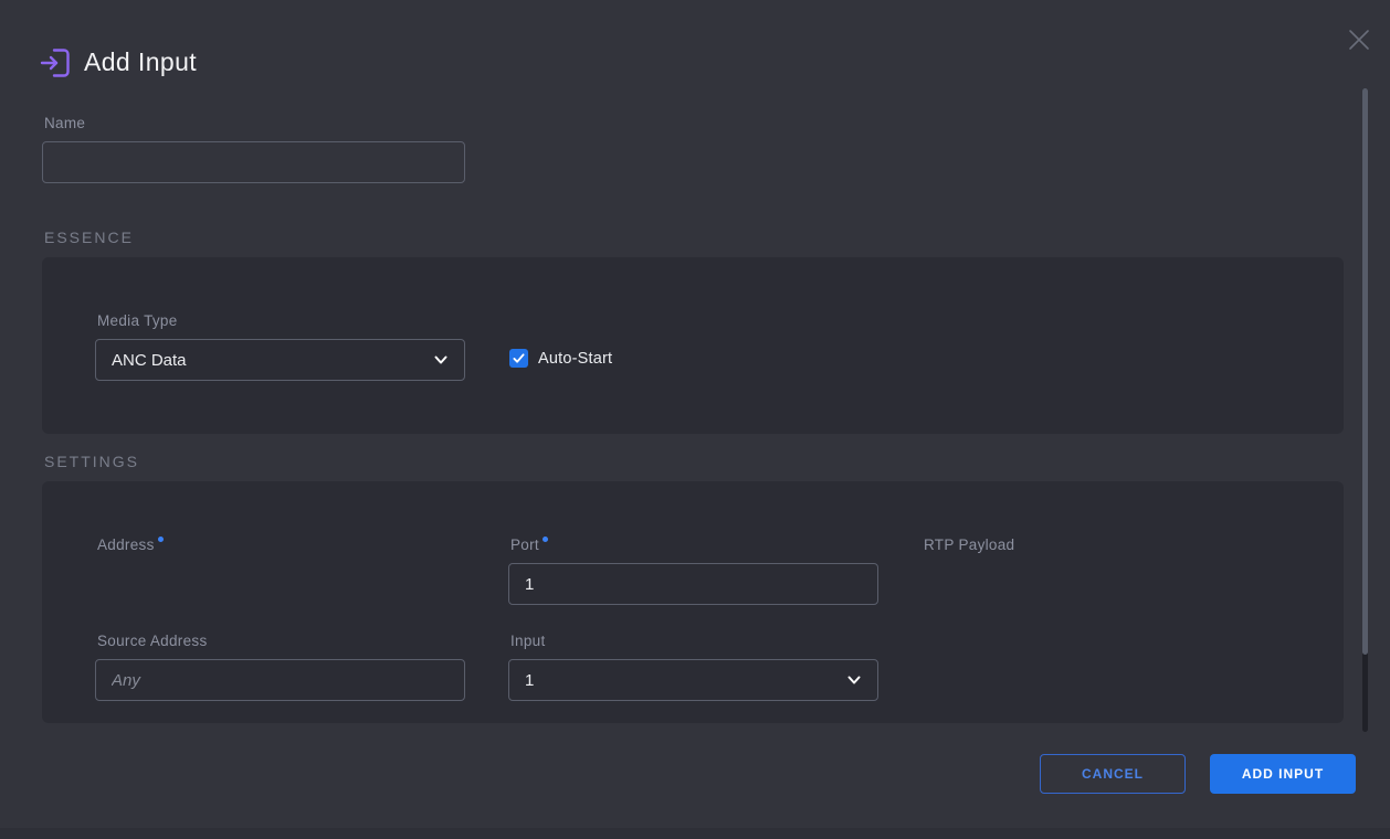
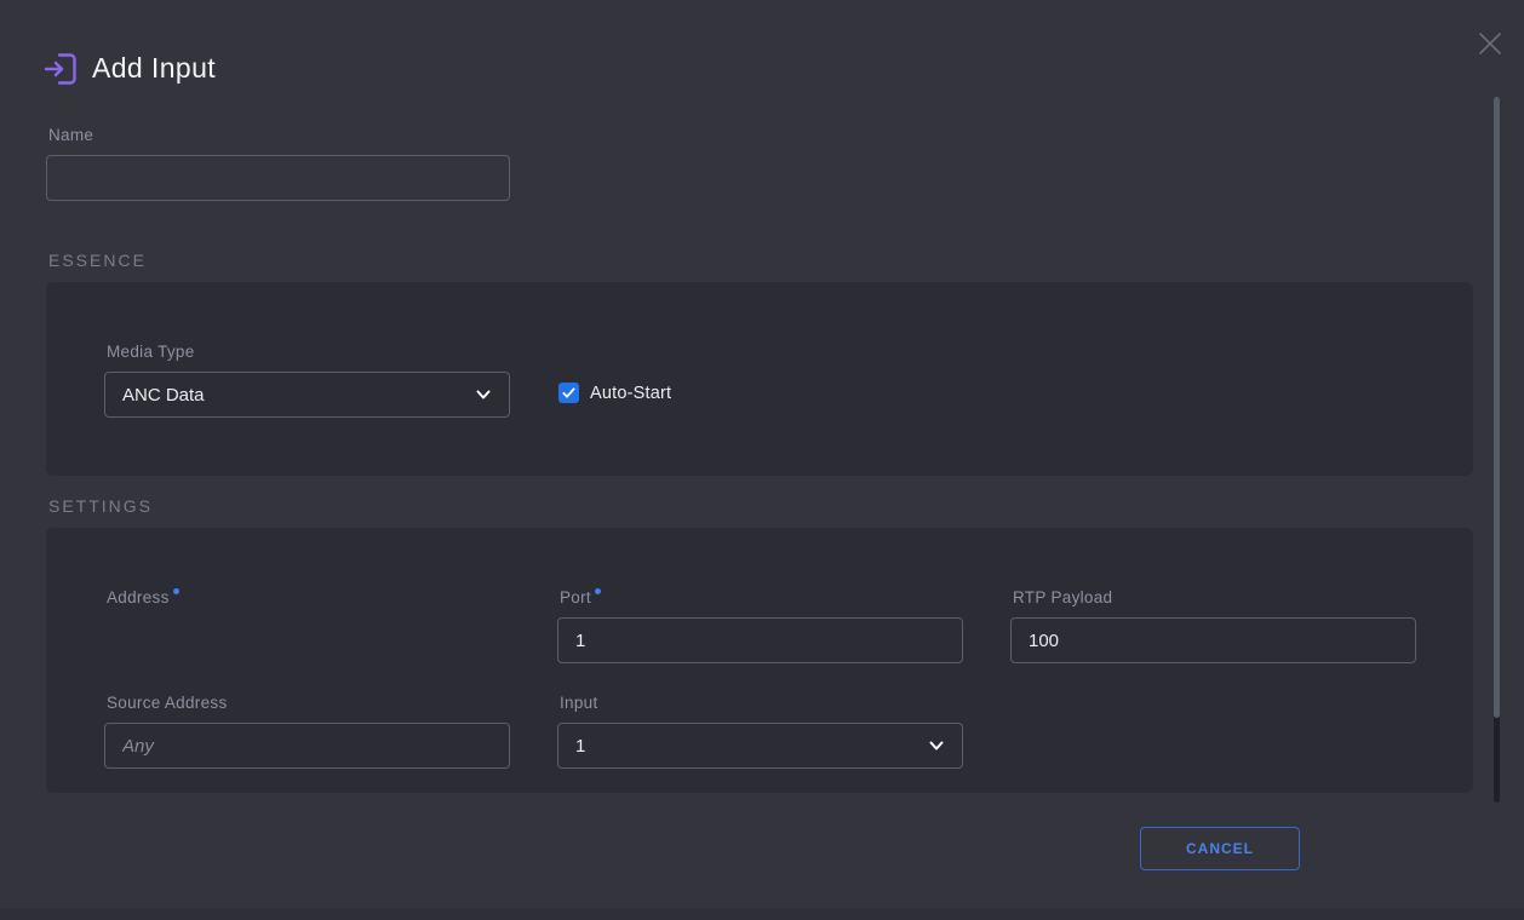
  Add Input
  Name
  ESSENCE
  Media Type
  ANC Data
  Auto-Start
  SETTINGS
  Address
  Port
  1
  RTP Payload
+ 100
  Source Address
  Any
  Input
  1
  CANCEL
- ADD INPUT
